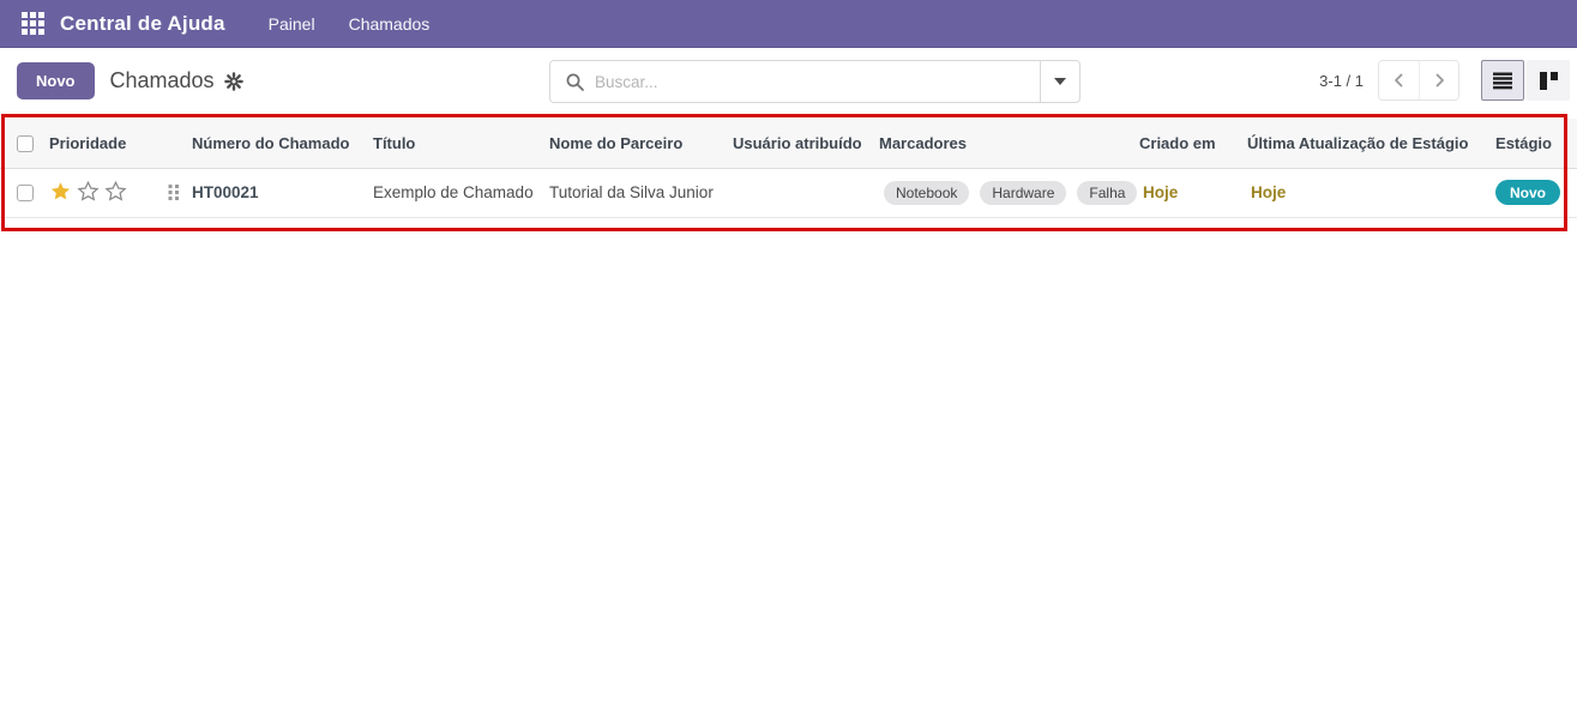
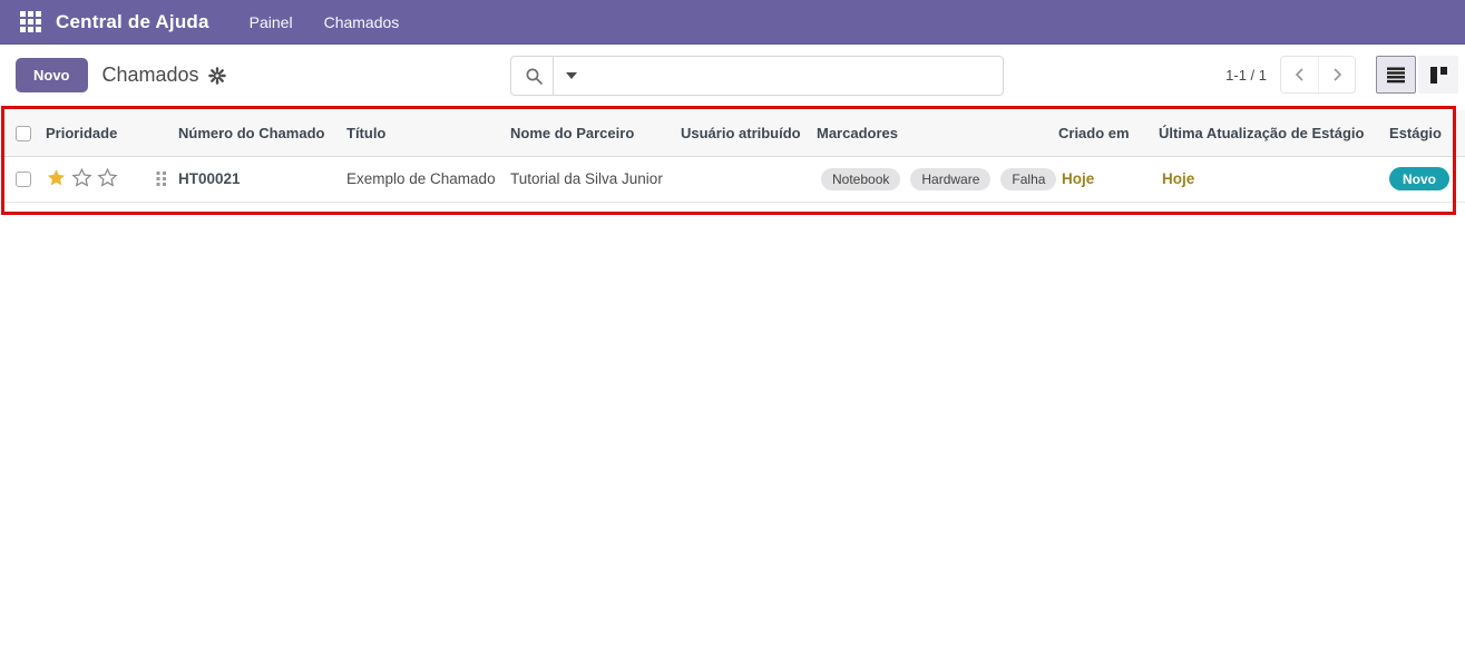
  Central de Ajuda
  Painel
  Chamados
  Novo
  Chamados
- Buscar...
- 3-1 / 1
+ 1-1 / 1
  	Prioridade		Número do Chamado	Título	Nome do Parceiro	Usuário atribuído	Marcadores	Criado em	Última Atualização de Estágio	Estágio
  			HT00021	Exemplo de Chamado	Tutorial da Silva Junior		Notebook Hardware Falha	Hoje	Hoje	Novo
